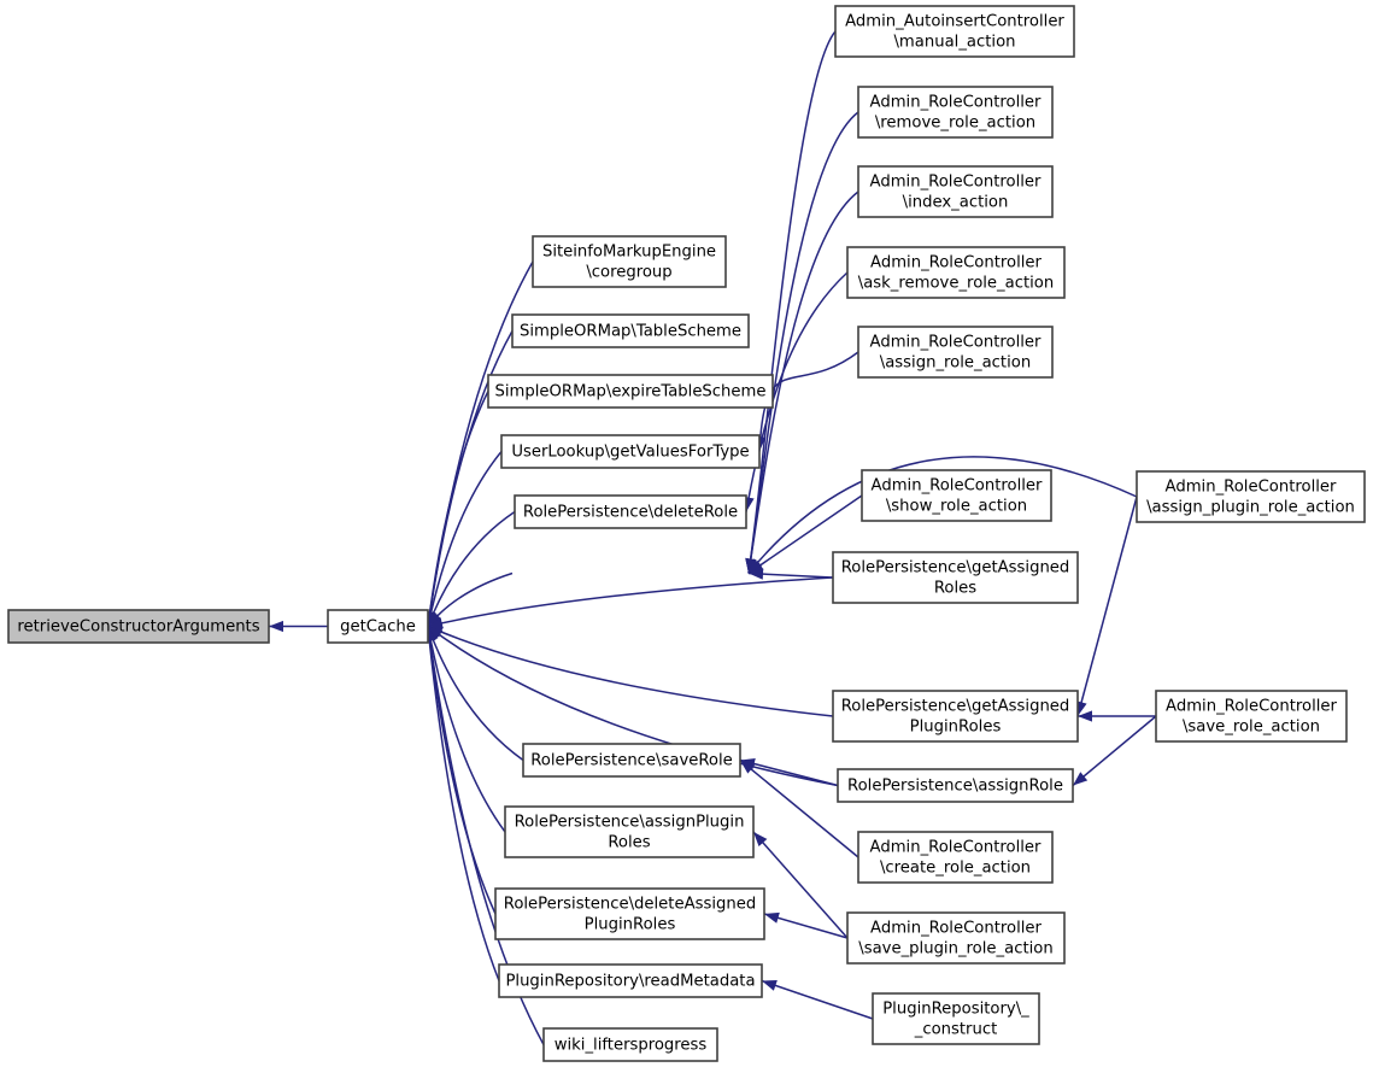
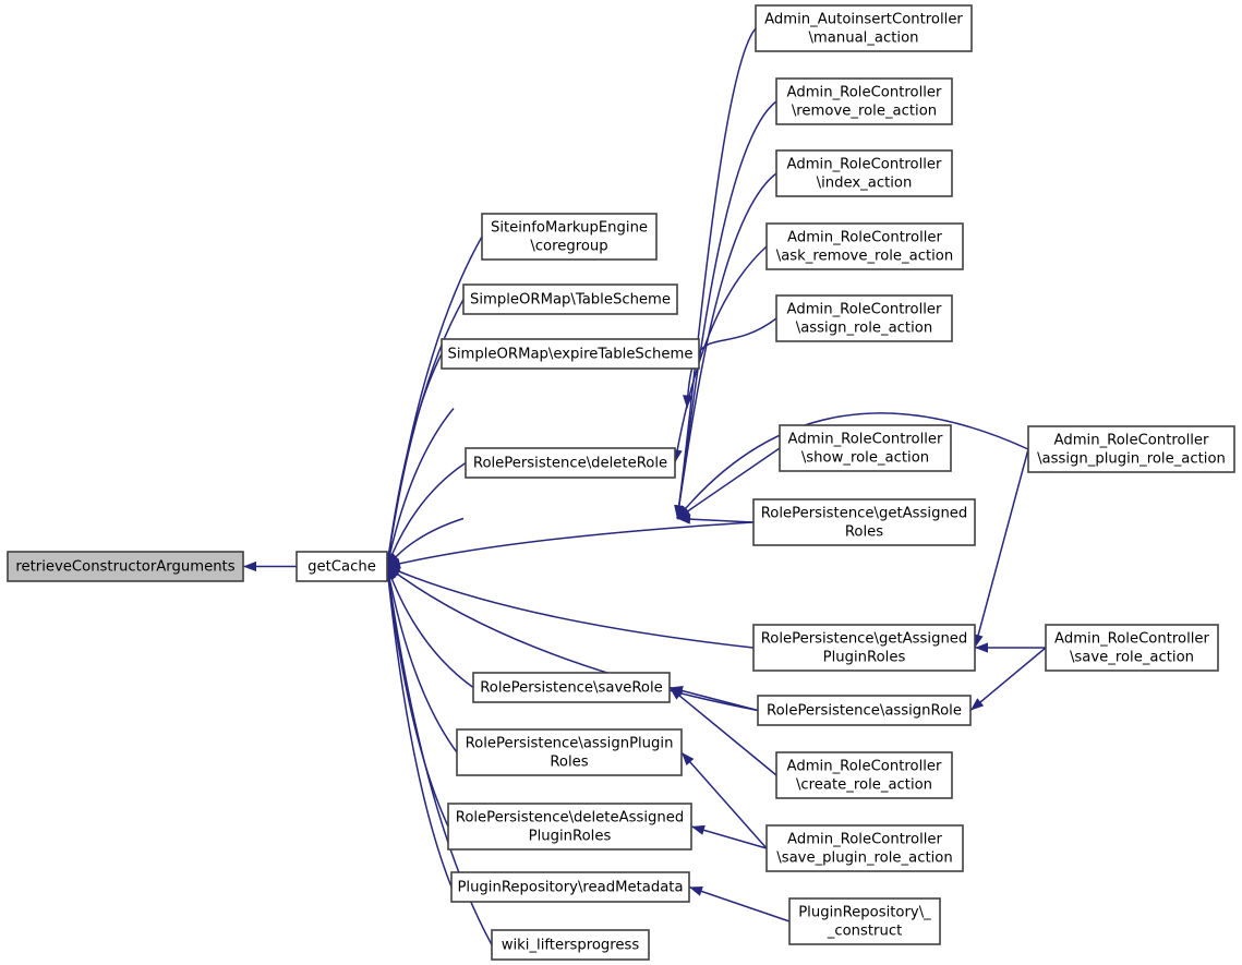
  retrieveConstructorArguments
  getCache
  SiteinfoMarkupEngine \coregroup
  SimpleORMap\TableScheme
  SimpleORMap\expireTableScheme
- UserLookup\getValuesForType
  RolePersistence\deleteRole
  RolePersistence\saveRole
  RolePersistence\assignPlugin Roles
  RolePersistence\deleteAssigned PluginRoles
  PluginRepository\readMetadata
  wiki_liftersprogress
  Admin_AutoinsertController \manual_action
  Admin_RoleController \remove_role_action
  Admin_RoleController \index_action
  Admin_RoleController \ask_remove_role_action
  Admin_RoleController \assign_role_action
  Admin_RoleController \show_role_action
  RolePersistence\getAssigned Roles
  RolePersistence\getAssigned PluginRoles
  RolePersistence\assignRole
  Admin_RoleController \create_role_action
  Admin_RoleController \save_plugin_role_action
  PluginRepository\_ _construct
  Admin_RoleController \assign_plugin_role_action
  Admin_RoleController \save_role_action
